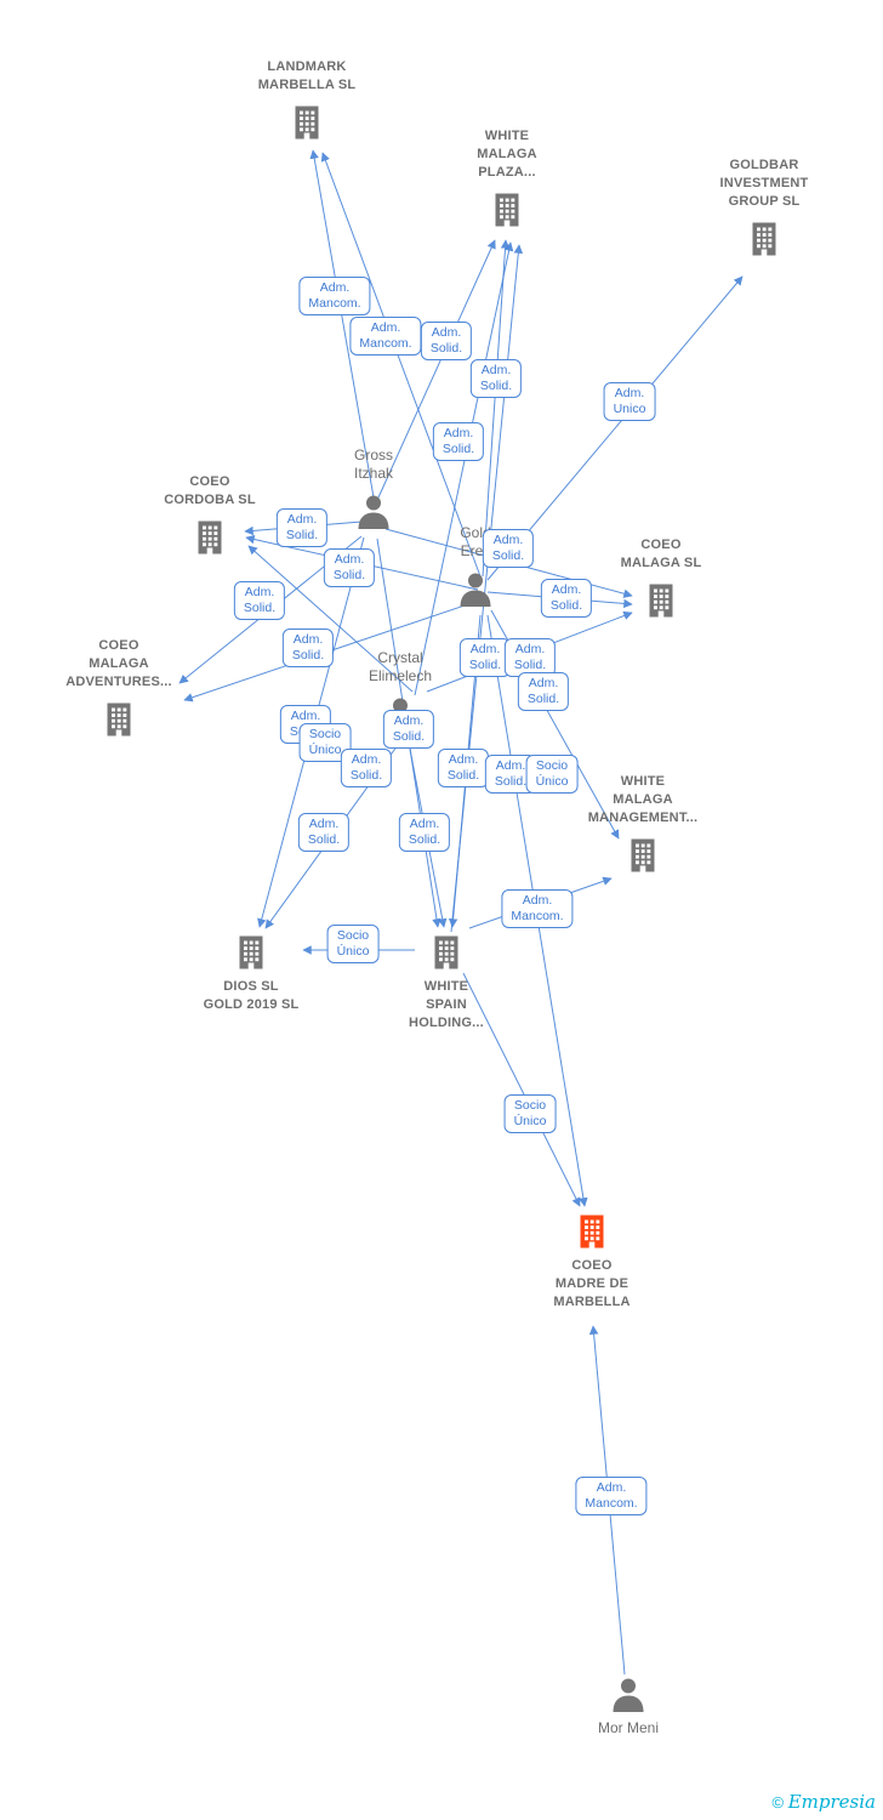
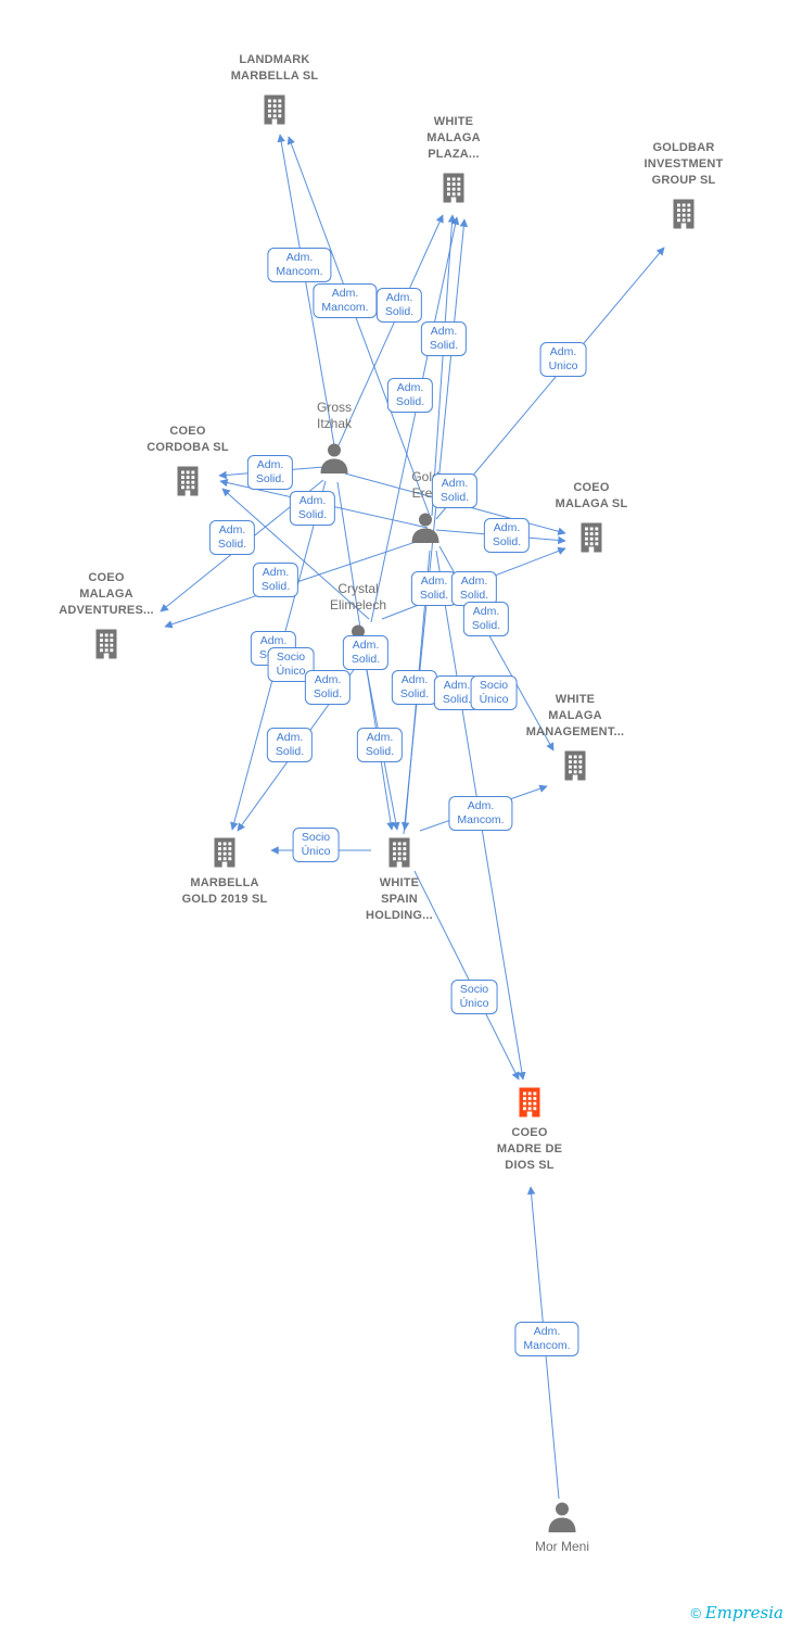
  LANDMARK
  MARBELLA SL
  WHITE
  MALAGA
  PLAZA...
  GOLDBAR
  INVESTMENT
  GROUP SL
  COEO
  CORDOBA SL
  COEO
  MALAGA SL
  COEO
  MALAGA
  ADVENTURES...
  WHITE
  MALAGA
  MANAGEMENT...
- DIOS SL
+ MARBELLA
  GOLD 2019 SL
  WHITE
  SPAIN
  HOLDING...
  COEO
  MADRE DE
- MARBELLA
+ DIOS SL
  Gross
  Itzhak
  Gol
  Ere
  Crystal
  Elimelech
  Mor Meni
  Adm.
  Mancom.
  Adm.
  Mancom.
  Adm.
  Solid.
  Adm.
  Solid.
  Adm.
  Unico
  Adm.
  Solid.
  Adm.
  Solid.
  Adm.
  Solid.
  Adm.
  Solid.
  Adm.
  Solid.
  Adm.
  Solid.
  Adm.
  Solid.
  Adm.
  Solid.
  Adm.
  Solid.
  Adm.
  Solid.
  Adm.
  Socio
  Único
  Adm.
  Solid.
  Adm.
  Solid.
  Adm.
  Solid.
  Adm.
  Solid
  Socio
  Único
  Adm.
  Solid.
  Adm.
  Solid.
  Adm.
  Mancom.
  Socio
  Único
  Socio
  Único
  Adm.
  Mancom.
  © Empresia
